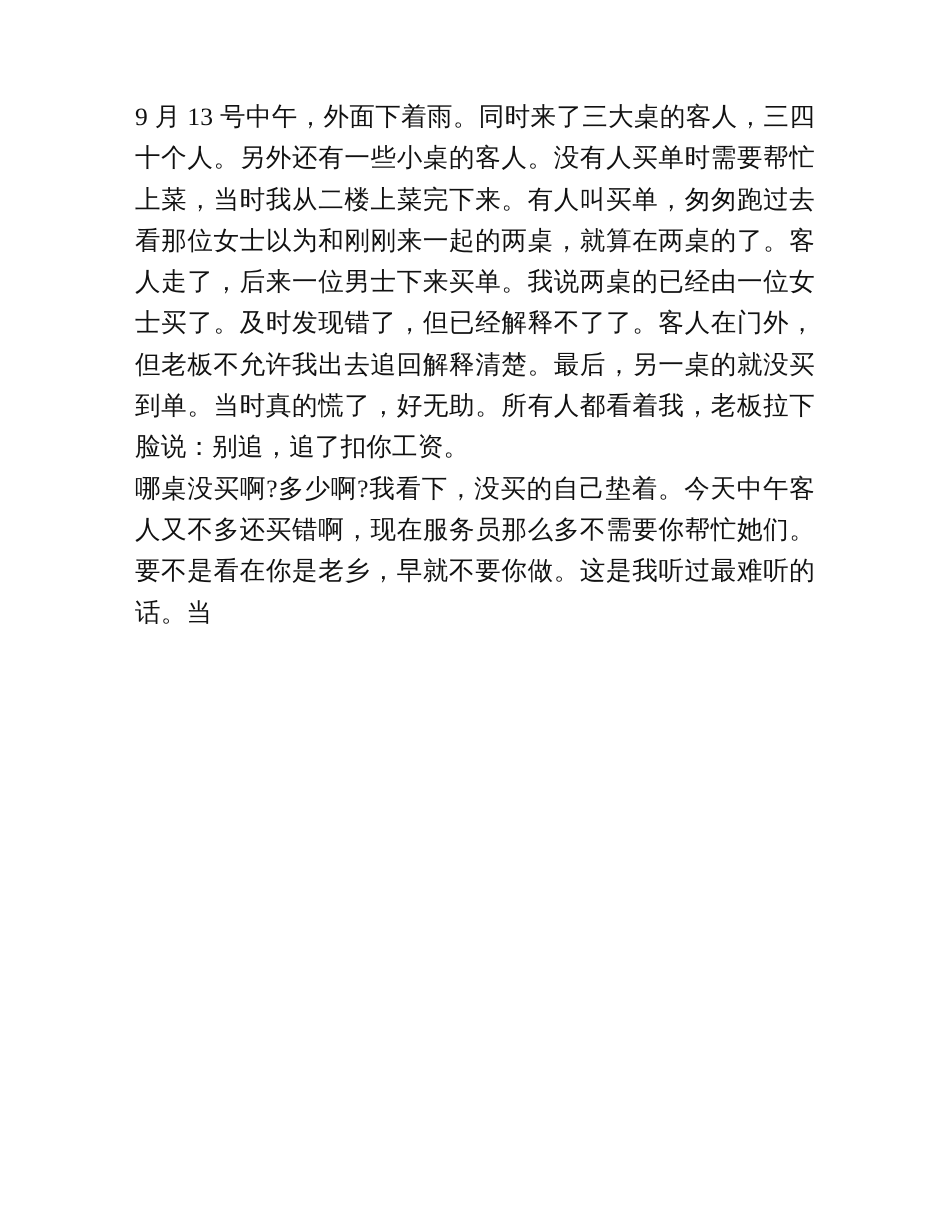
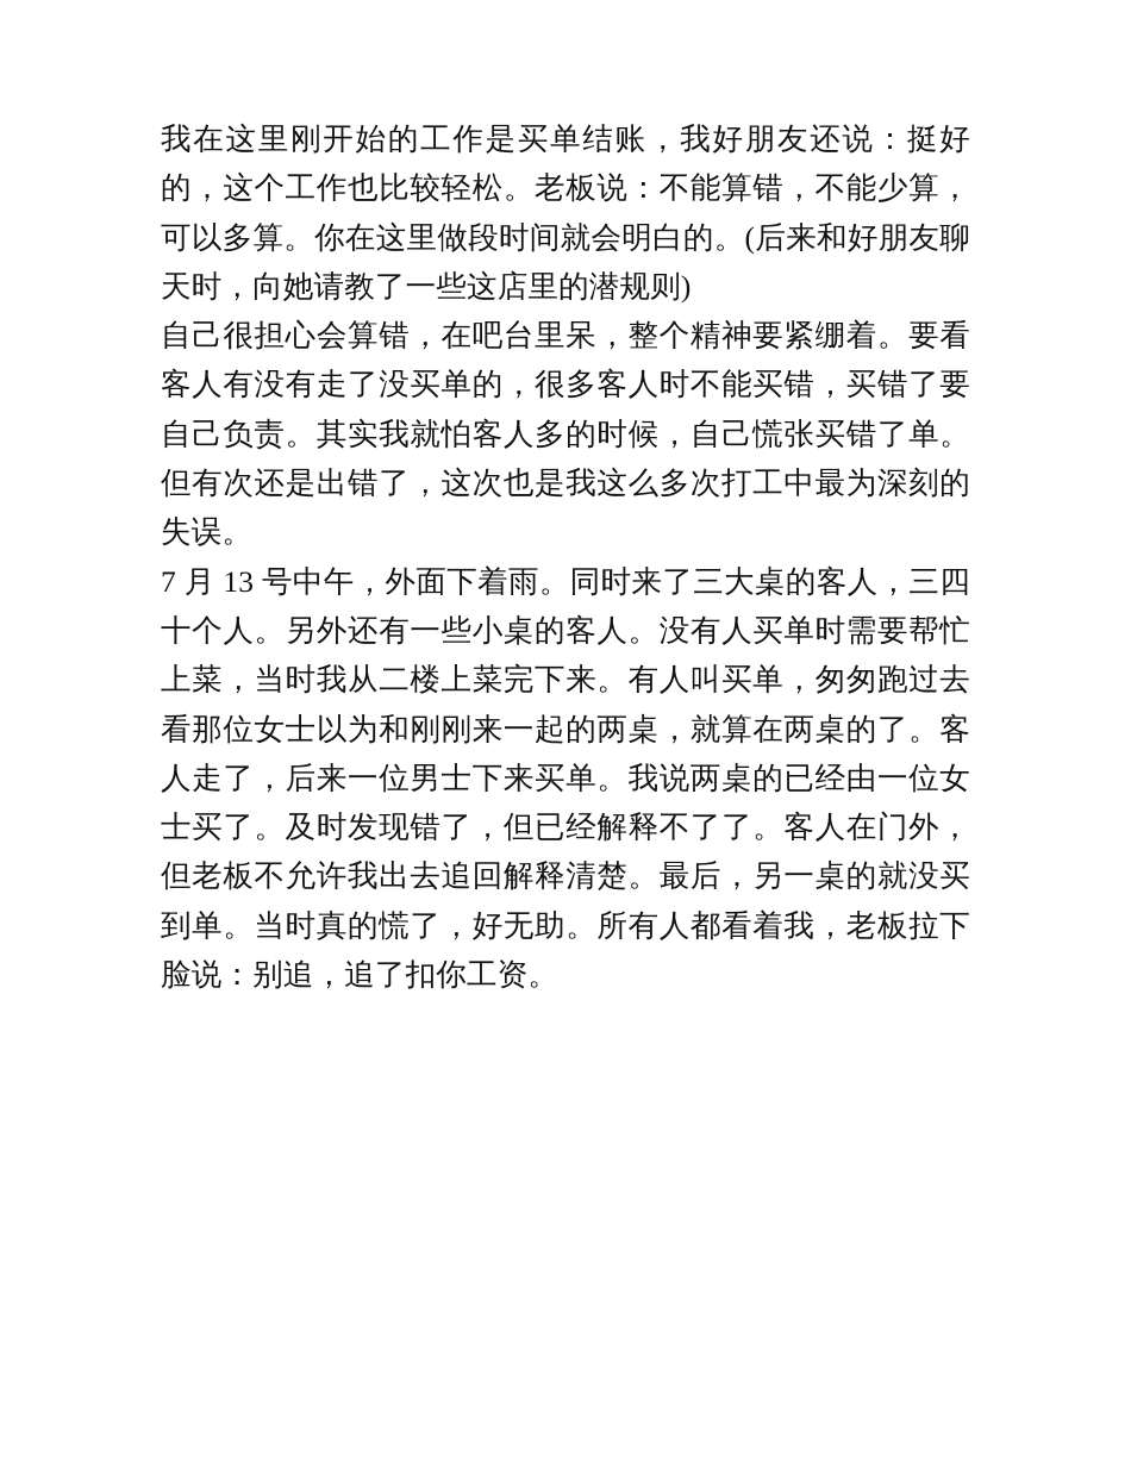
+ 我在这里刚开始的工作是买单结账，我好朋友还说：挺好的，这个工作也比较轻松。老板说：不能算错，不能少算，可以多算。你在这里做段时间就会明白的。(后来和好朋友聊天时，向她请教了一些这店里的潜规则)
+ 自己很担心会算错，在吧台里呆，整个精神要紧绷着。要看客人有没有走了没买单的，很多客人时不能买错，买错了要自己负责。其实我就怕客人多的时候，自己慌张买错了单。但有次还是出错了，这次也是我这么多次打工中最为深刻的失误。
- 9 月 13 号中午，外面下着雨。同时来了三大桌的客人，三四十个人。另外还有一些小桌的客人。没有人买单时需要帮忙上菜，当时我从二楼上菜完下来。有人叫买单，匆匆跑过去看那位女士以为和刚刚来一起的两桌，就算在两桌的了。客人走了，后来一位男士下来买单。我说两桌的已经由一位女士买了。及时发现错了，但已经解释不了了。客人在门外，但老板不允许我出去追回解释清楚。最后，另一桌的就没买到单。当时真的慌了，好无助。所有人都看着我，老板拉下脸说：别追，追了扣你工资。
+ 7 月 13 号中午，外面下着雨。同时来了三大桌的客人，三四十个人。另外还有一些小桌的客人。没有人买单时需要帮忙上菜，当时我从二楼上菜完下来。有人叫买单，匆匆跑过去看那位女士以为和刚刚来一起的两桌，就算在两桌的了。客人走了，后来一位男士下来买单。我说两桌的已经由一位女士买了。及时发现错了，但已经解释不了了。客人在门外，但老板不允许我出去追回解释清楚。最后，另一桌的就没买到单。当时真的慌了，好无助。所有人都看着我，老板拉下脸说：别追，追了扣你工资。
- 哪桌没买啊?多少啊?我看下，没买的自己垫着。今天中午客人又不多还买错啊，现在服务员那么多不需要你帮忙她们。要不是看在你是老乡，早就不要你做。这是我听过最难听的话。当
